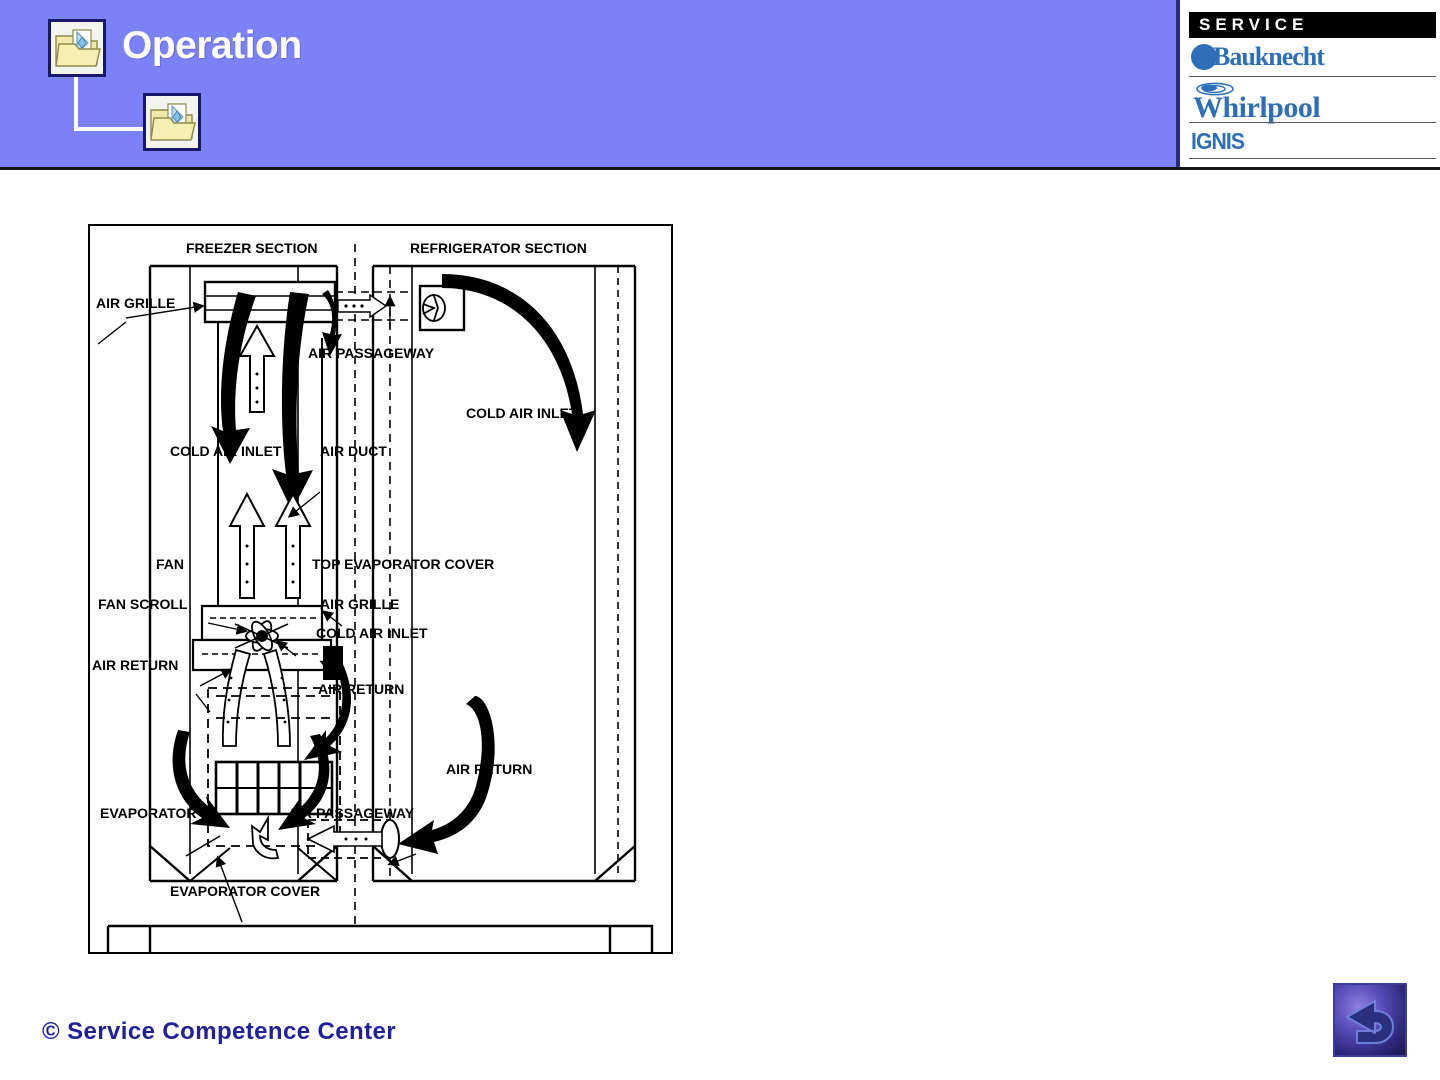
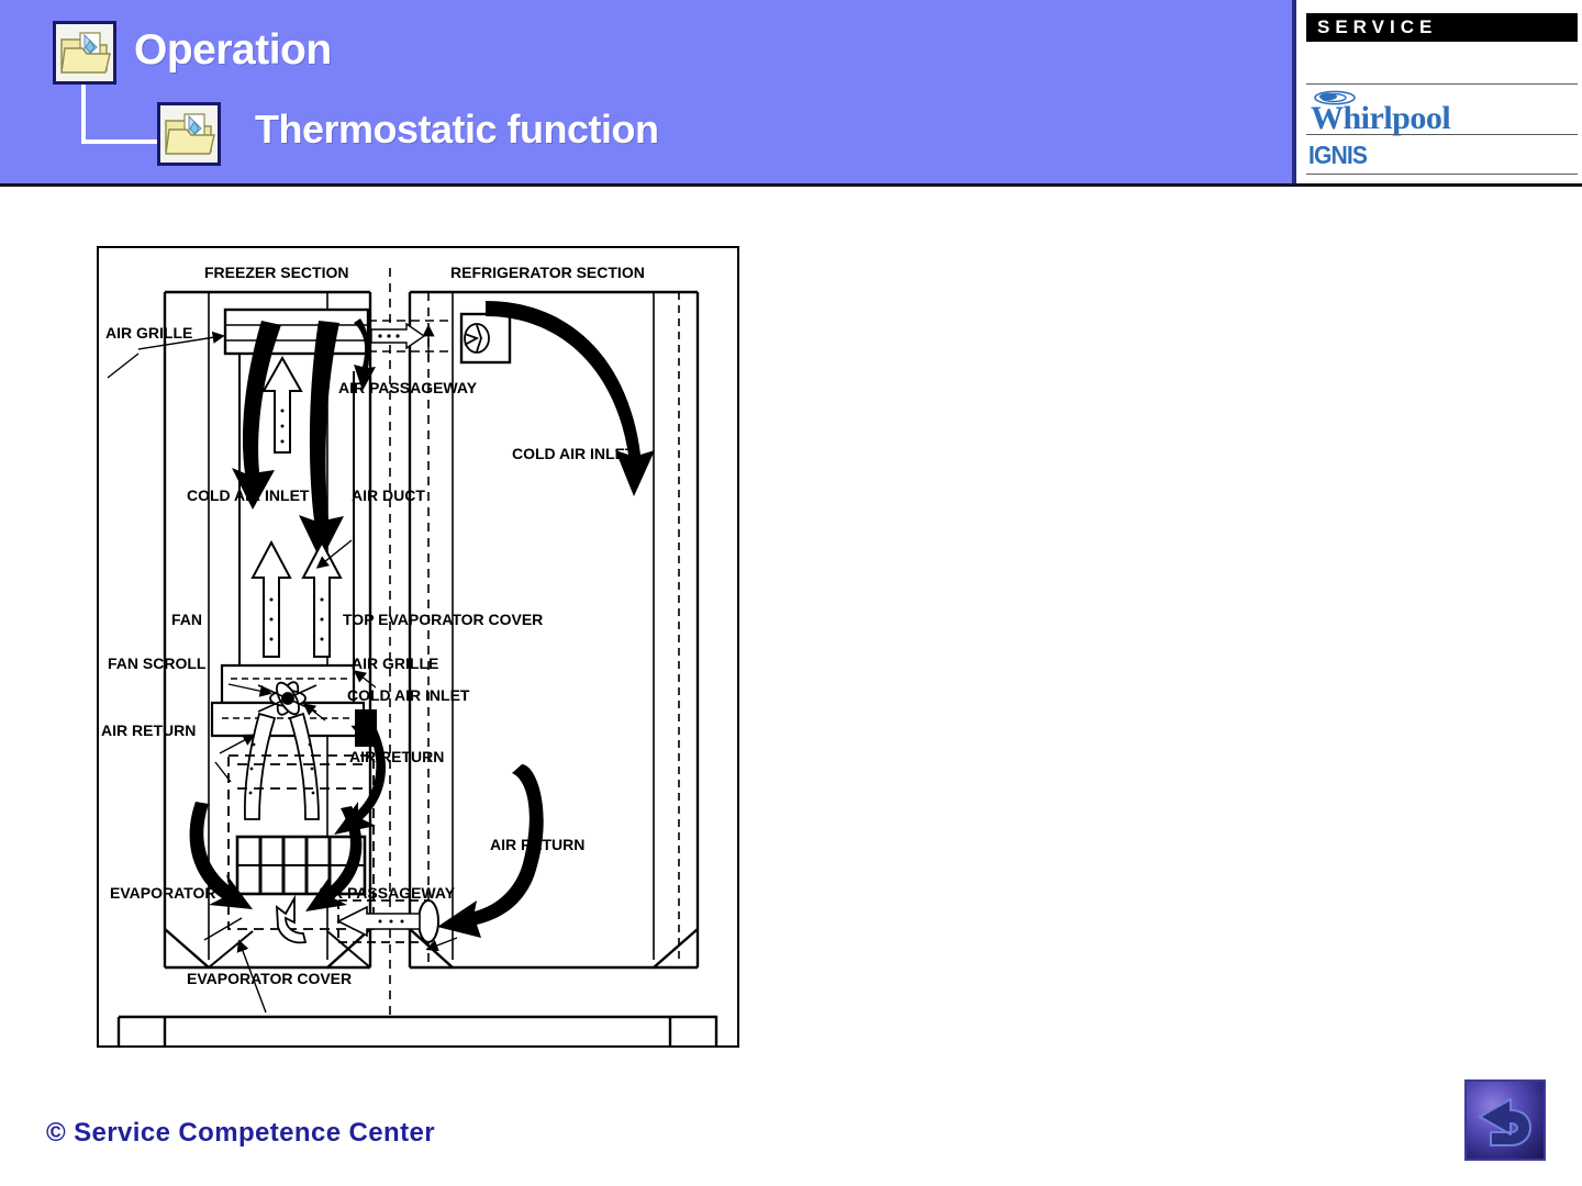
  Operation
+ Thermostatic function
  SERVICE
- Bauknecht
  Whirlpool
  IGNIS
  FREEZER SECTION
  REFRIGERATOR SECTION
  AIR GRILLE
  AIR PASSAGEWAY
  COLD AIR INLET
  COLD AIR INLET
  AIR DUCT
  FAN
  TOP EVAPORATOR COVER
  FAN SCROLL
  AIR GRILLE
  COLD AIR INLET
  AIR RETURN
  AIR RETURN
  AIR RETURN
  EVAPORATOR
  AIR PASSAGEWAY
  EVAPORATOR COVER
  © Service Competence Center
